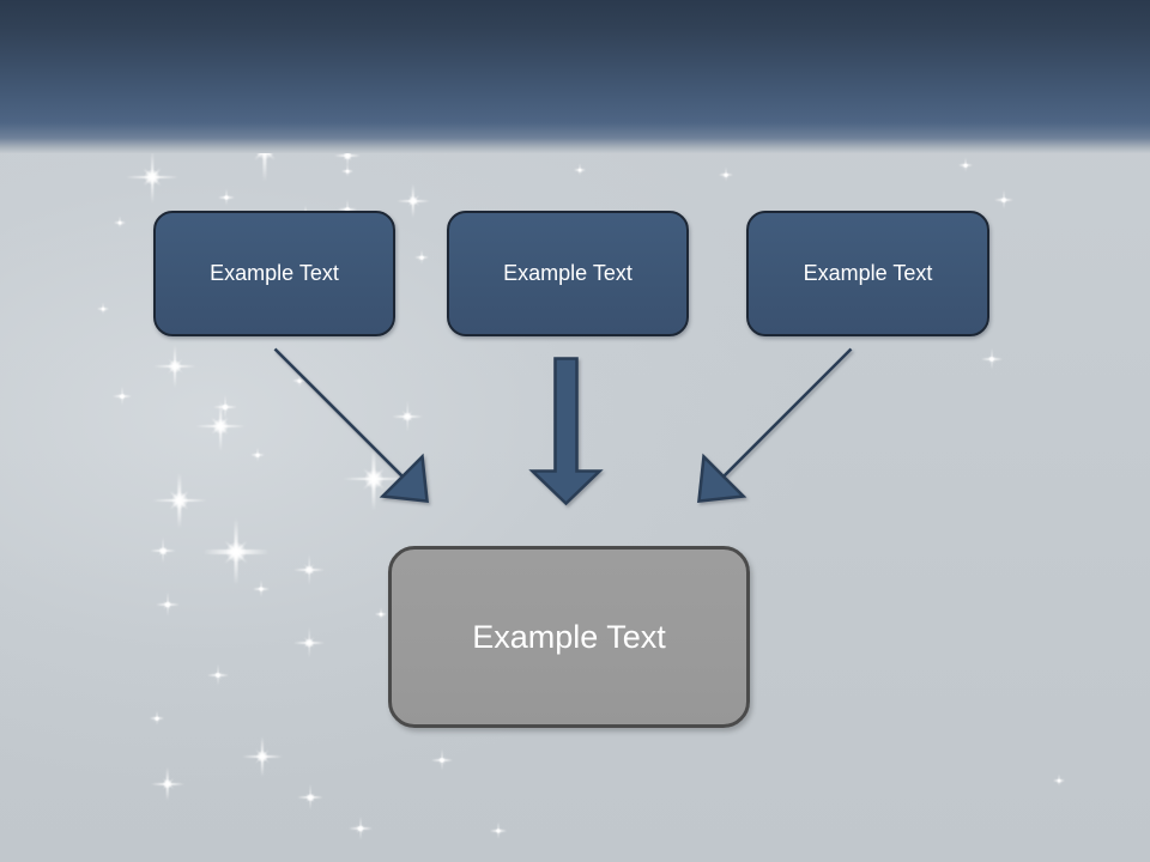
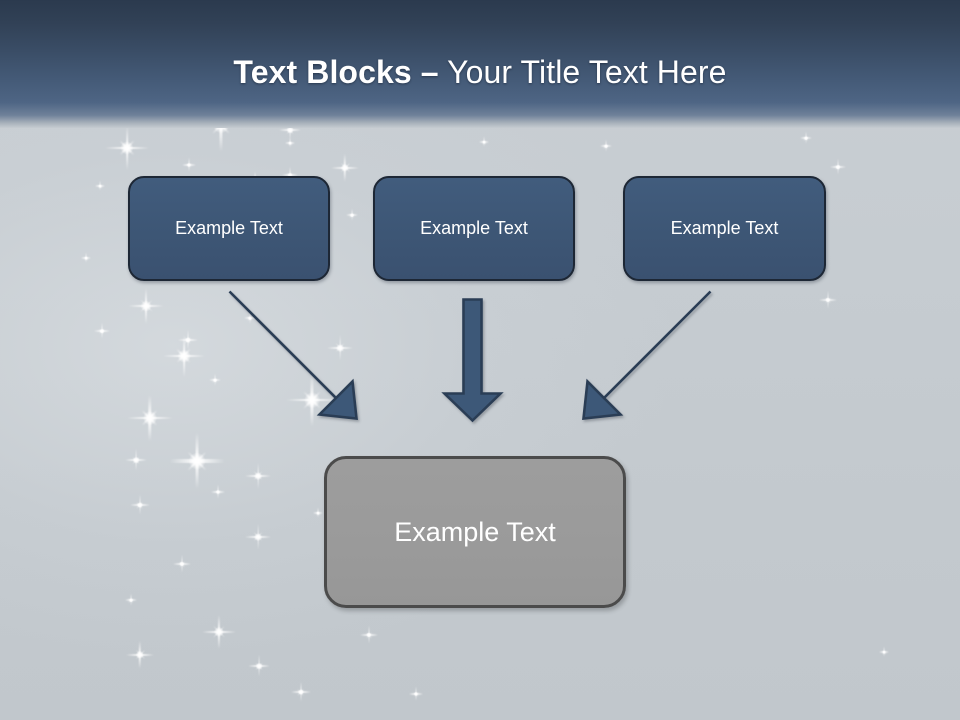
+ Text Blocks – Your Title Text Here
  Example Text
  Example Text
  Example Text
  Example Text
